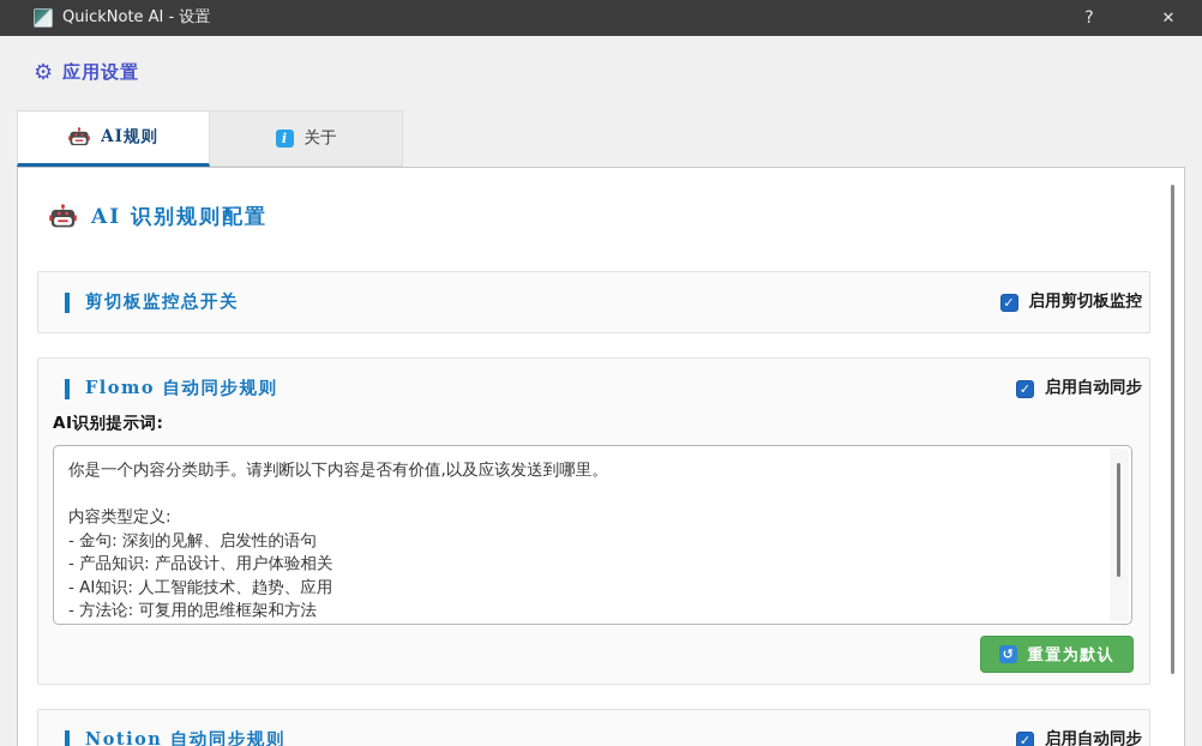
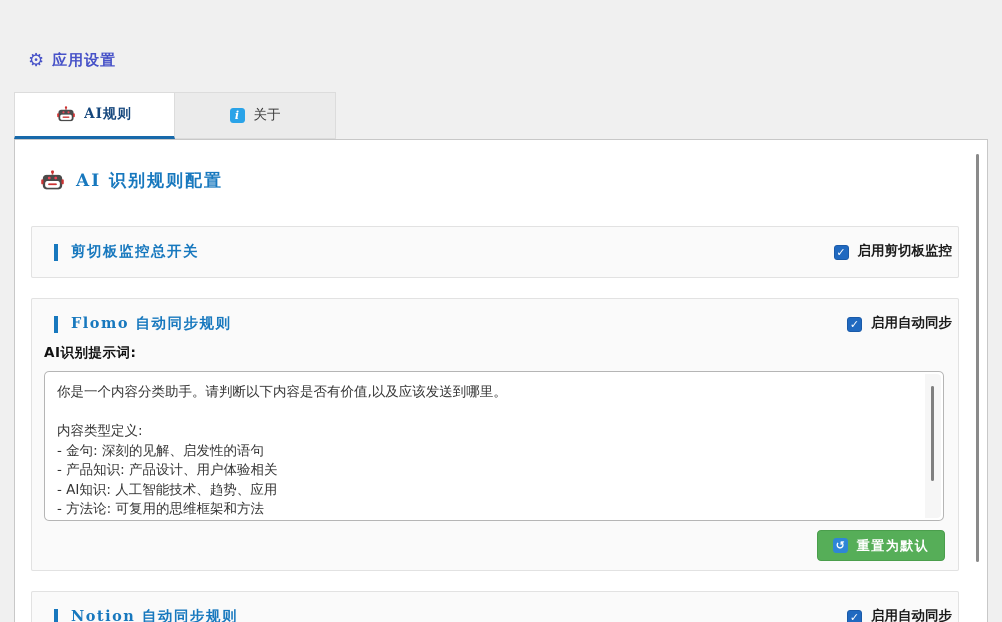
- QuickNote AI - 设置
- ?
- ✕
  ⚙
  应用设置
  AI规则
  i
  关于
  AI 识别规则配置
  剪切板监控总开关
  ✓
  启用剪切板监控
  Flomo 自动同步规则
  ✓
  启用自动同步
  AI识别提示词:
  你是一个内容分类助手。请判断以下内容是否有价值,以及应该发送到哪里。
  内容类型定义:
  - 金句: 深刻的见解、启发性的语句
  - 产品知识: 产品设计、用户体验相关
  - AI知识: 人工智能技术、趋势、应用
  ↺
  重置为默认
  Notion 自动同步规则
  ✓
  启用自动同步
